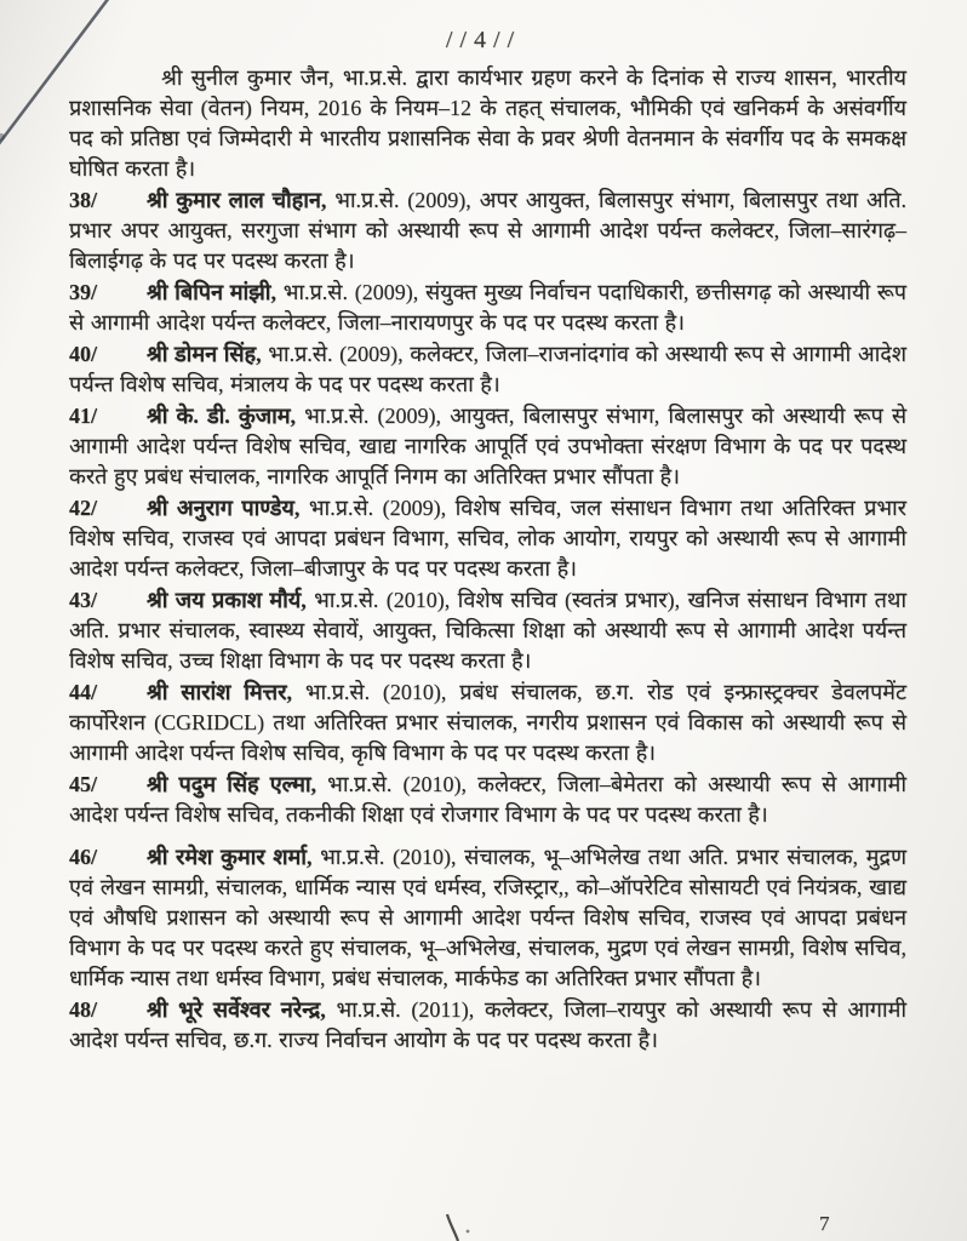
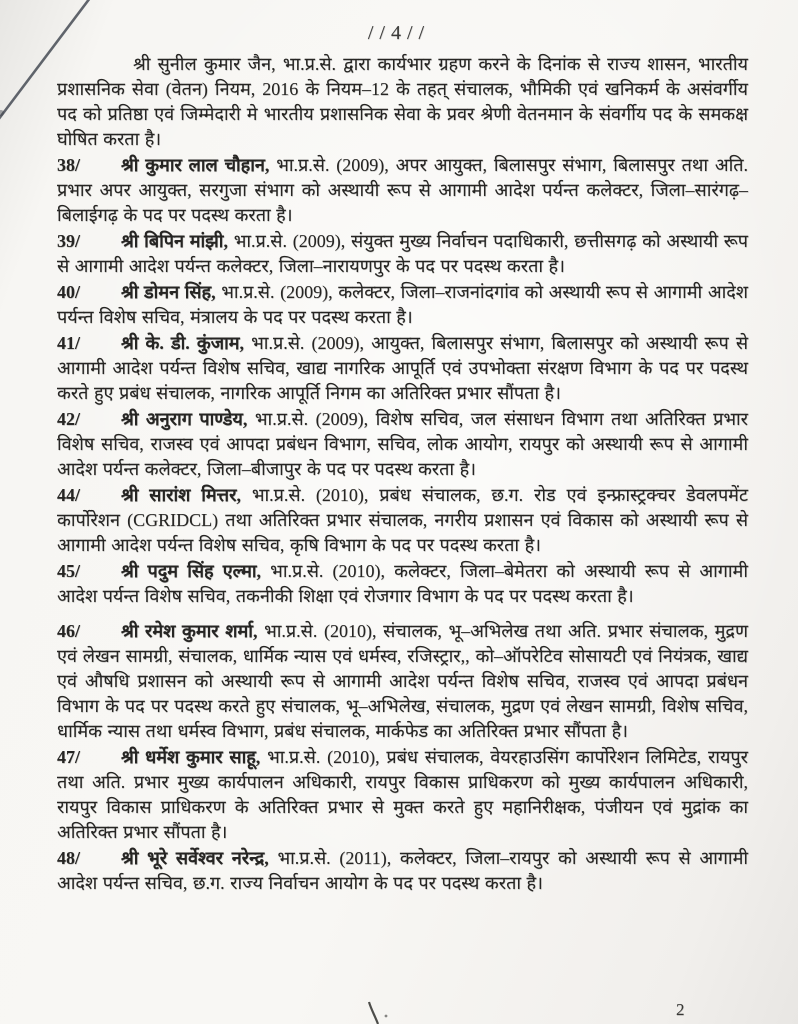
  //4//
  श्री सुनील कुमार जैन, भा.प्र.से. द्वारा कार्यभार ग्रहण करने के दिनांक से राज्य शासन, भारतीय प्रशासनिक सेवा (वेतन) नियम, 2016 के नियम–12 के तहत् संचालक, भौमिकी एवं खनिकर्म के असंवर्गीय पद को प्रतिष्ठा एवं जिम्मेदारी मे भारतीय प्रशासनिक सेवा के प्रवर श्रेणी वेतनमान के संवर्गीय पद के समकक्ष घोषित करता है।
  38/ श्री कुमार लाल चौहान, भा.प्र.से. (2009), अपर आयुक्त, बिलासपुर संभाग, बिलासपुर तथा अति. प्रभार अपर आयुक्त, सरगुजा संभाग को अस्थायी रूप से आगामी आदेश पर्यन्त कलेक्टर, जिला–सारंगढ़–बिलाईगढ़ के पद पर पदस्थ करता है।
  39/ श्री बिपिन मांझी, भा.प्र.से. (2009), संयुक्त मुख्य निर्वाचन पदाधिकारी, छत्तीसगढ़ को अस्थायी रूप से आगामी आदेश पर्यन्त कलेक्टर, जिला–नारायणपुर के पद पर पदस्थ करता है।
  40/ श्री डोमन सिंह, भा.प्र.से. (2009), कलेक्टर, जिला–राजनांदगांव को अस्थायी रूप से आगामी आदेश पर्यन्त विशेष सचिव, मंत्रालय के पद पर पदस्थ करता है।
  41/ श्री के. डी. कुंजाम, भा.प्र.से. (2009), आयुक्त, बिलासपुर संभाग, बिलासपुर को अस्थायी रूप से आगामी आदेश पर्यन्त विशेष सचिव, खाद्य नागरिक आपूर्ति एवं उपभोक्ता संरक्षण विभाग के पद पर पदस्थ करते हुए प्रबंध संचालक, नागरिक आपूर्ति निगम का अतिरिक्त प्रभार सौंपता है।
  42/ श्री अनुराग पाण्डेय, भा.प्र.से. (2009), विशेष सचिव, जल संसाधन विभाग तथा अतिरिक्त प्रभार विशेष सचिव, राजस्व एवं आपदा प्रबंधन विभाग, सचिव, लोक आयोग, रायपुर को अस्थायी रूप से आगामी आदेश पर्यन्त कलेक्टर, जिला–बीजापुर के पद पर पदस्थ करता है।
- 43/ श्री जय प्रकाश मौर्य, भा.प्र.से. (2010), विशेष सचिव (स्वतंत्र प्रभार), खनिज संसाधन विभाग तथा अति. प्रभार संचालक, स्वास्थ्य सेवायें, आयुक्त, चिकित्सा शिक्षा को अस्थायी रूप से आगामी आदेश पर्यन्त विशेष सचिव, उच्च शिक्षा विभाग के पद पर पदस्थ करता है।
  44/ श्री सारांश मित्तर, भा.प्र.से. (2010), प्रबंध संचालक, छ.ग. रोड एवं इन्फ्रास्ट्रक्चर डेवलपमेंट कार्पोरेशन (CGRIDCL) तथा अतिरिक्त प्रभार संचालक, नगरीय प्रशासन एवं विकास को अस्थायी रूप से आगामी आदेश पर्यन्त विशेष सचिव, कृषि विभाग के पद पर पदस्थ करता है।
  45/ श्री पदुम सिंह एल्मा, भा.प्र.से. (2010), कलेक्टर, जिला–बेमेतरा को अस्थायी रूप से आगामी आदेश पर्यन्त विशेष सचिव, तकनीकी शिक्षा एवं रोजगार विभाग के पद पर पदस्थ करता है।
  46/ श्री रमेश कुमार शर्मा, भा.प्र.से. (2010), संचालक, भू–अभिलेख तथा अति. प्रभार संचालक, मुद्रण एवं लेखन सामग्री, संचालक, धार्मिक न्यास एवं धर्मस्व, रजिस्ट्रार,, को–ऑपरेटिव सोसायटी एवं नियंत्रक, खाद्य एवं औषधि प्रशासन को अस्थायी रूप से आगामी आदेश पर्यन्त विशेष सचिव, राजस्व एवं आपदा प्रबंधन विभाग के पद पर पदस्थ करते हुए संचालक, भू–अभिलेख, संचालक, मुद्रण एवं लेखन सामग्री, विशेष सचिव, धार्मिक न्यास तथा धर्मस्व विभाग, प्रबंध संचालक, मार्कफेड का अतिरिक्त प्रभार सौंपता है।
+ 47/ श्री धर्मेश कुमार साहू, भा.प्र.से. (2010), प्रबंध संचालक, वेयरहाउसिंग कार्पोरेशन लिमिटेड, रायपुर तथा अति. प्रभार मुख्य कार्यपालन अधिकारी, रायपुर विकास प्राधिकरण को मुख्य कार्यपालन अधिकारी, रायपुर विकास प्राधिकरण के अतिरिक्त प्रभार से मुक्त करते हुए महानिरीक्षक, पंजीयन एवं मुद्रांक का अतिरिक्त प्रभार सौंपता है।
  48/ श्री भूरे सर्वेश्वर नरेन्द्र, भा.प्र.से. (2011), कलेक्टर, जिला–रायपुर को अस्थायी रूप से आगामी आदेश पर्यन्त सचिव, छ.ग. राज्य निर्वाचन आयोग के पद पर पदस्थ करता है।
- 7
+ 2
